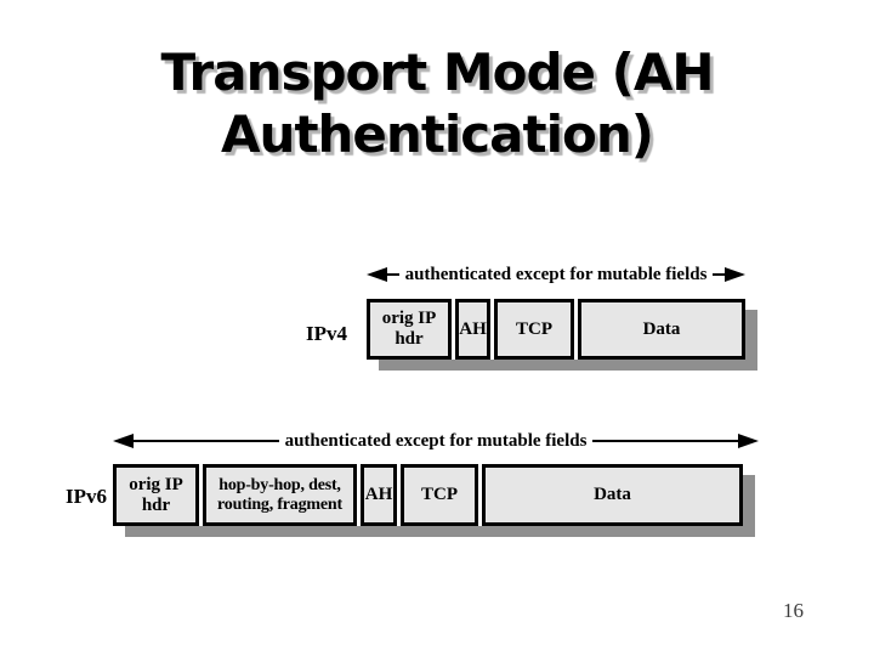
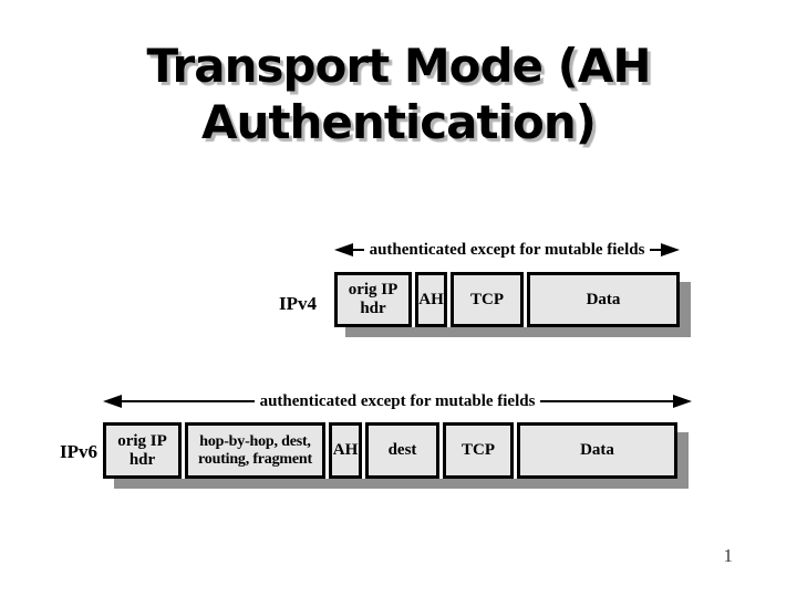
  Transport Mode (AH
  Authentication)
  authenticated except for mutable fields
  IPv4
  orig IP
  hdr
  AH
  TCP
  Data
  authenticated except for mutable fields
  IPv6
  orig IP
  hdr
  hop-by-hop, dest,
  routing, fragment
  AH
+ dest
  TCP
  Data
- 16
+ 1
